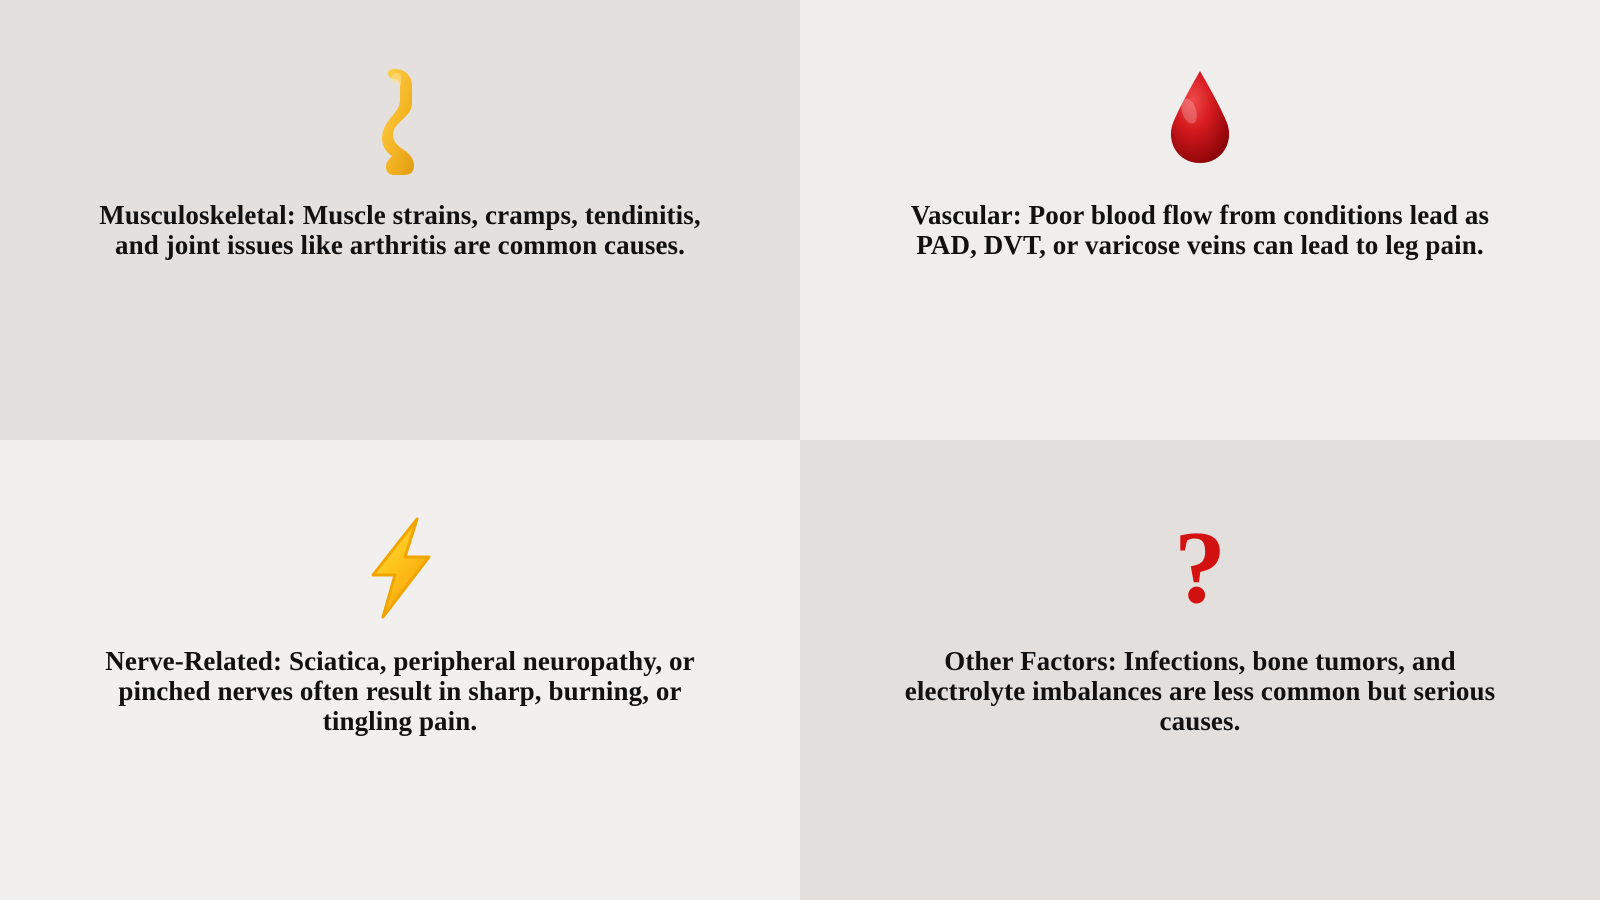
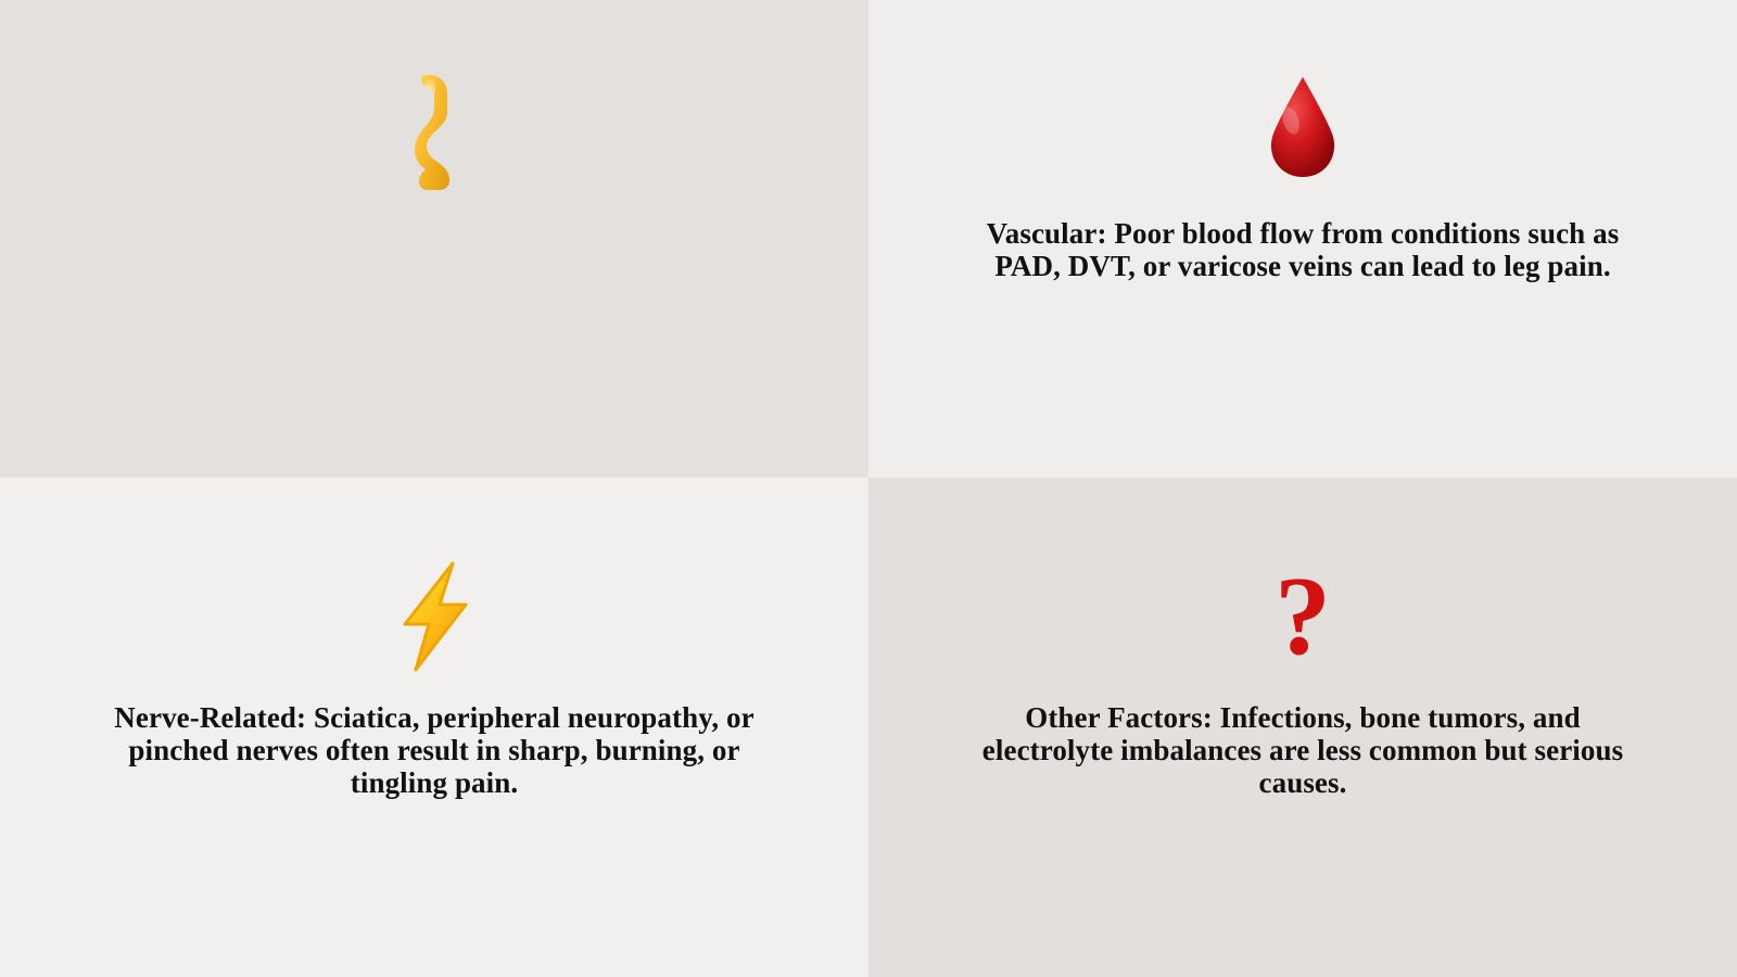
- Musculoskeletal: Muscle strains, cramps, tendinitis, and joint issues like arthritis are common causes.
- Vascular: Poor blood flow from conditions lead as PAD, DVT, or varicose veins can lead to leg pain.
+ Vascular: Poor blood flow from conditions such as PAD, DVT, or varicose veins can lead to leg pain.
  Nerve-Related: Sciatica, peripheral neuropathy, or pinched nerves often result in sharp, burning, or tingling pain.
  ?
  Other Factors: Infections, bone tumors, and electrolyte imbalances are less common but serious causes.
